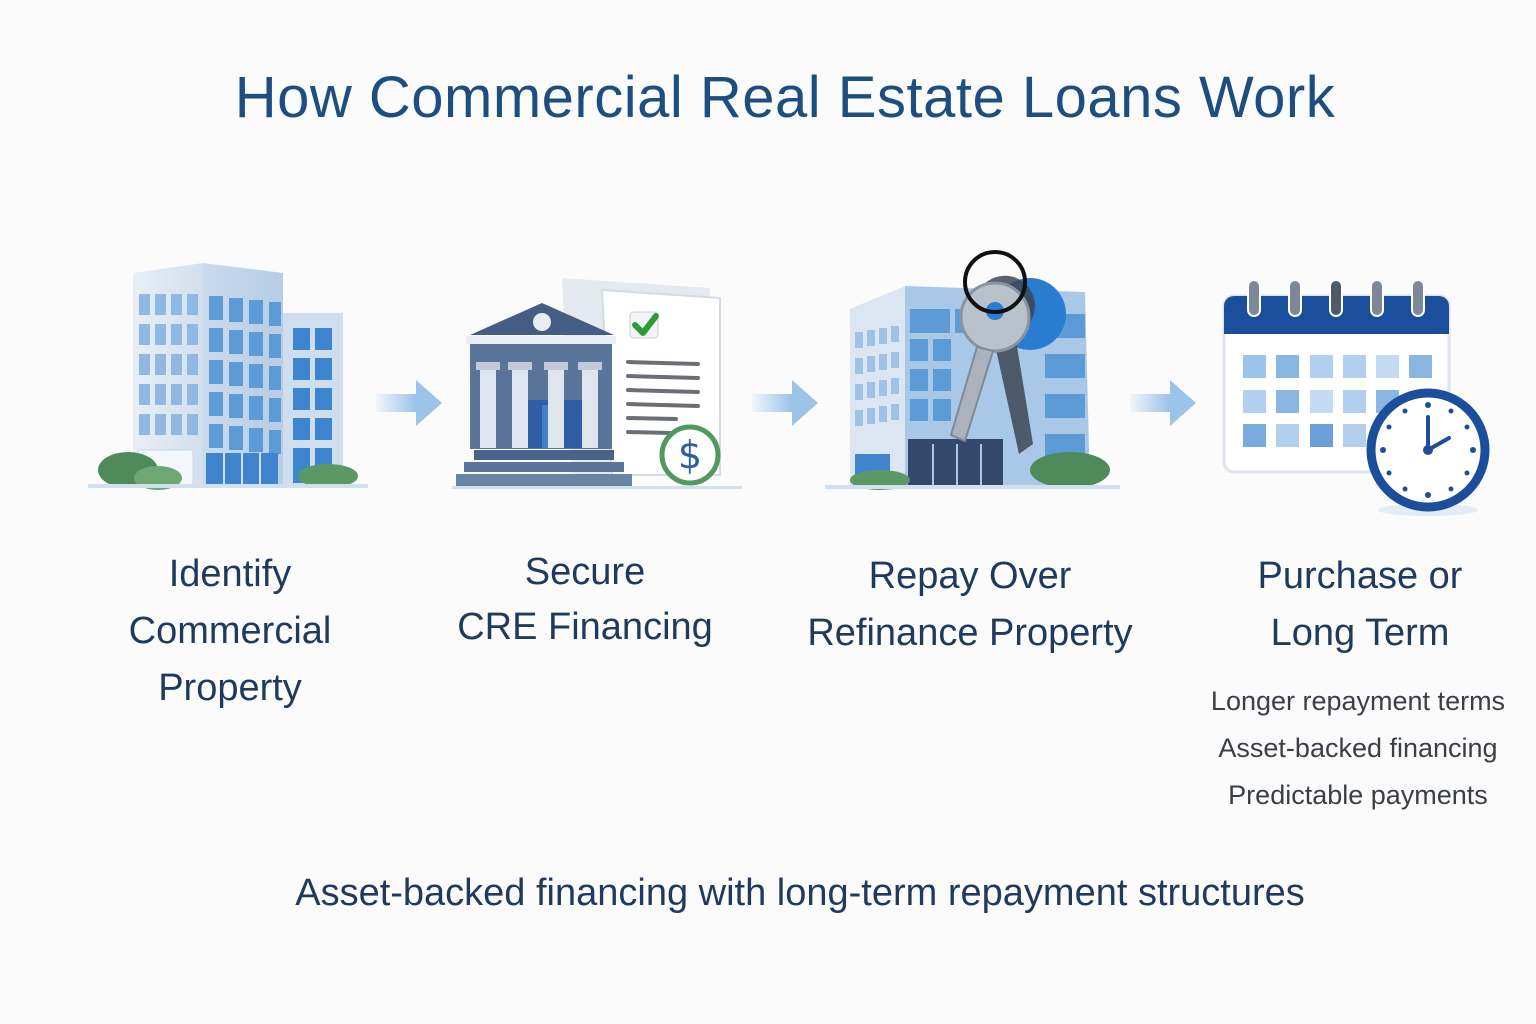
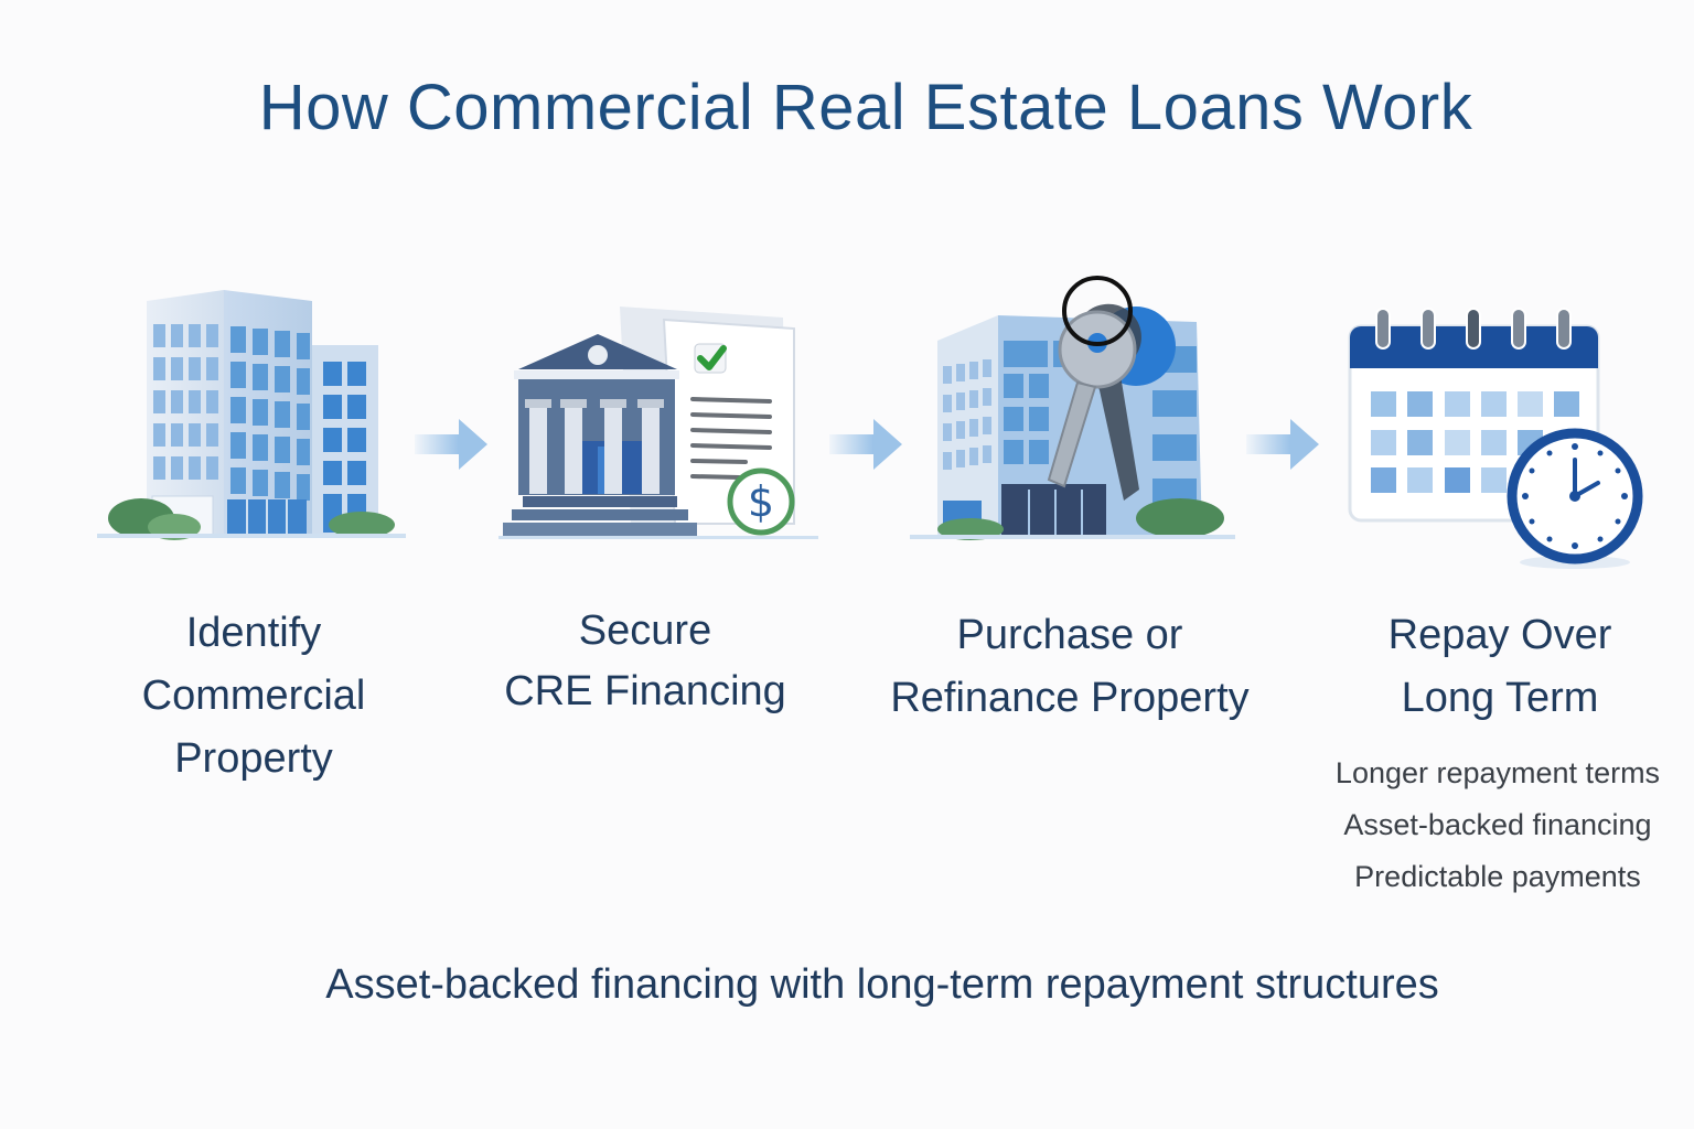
  How Commercial Real Estate Loans Work
  $
  Identify
  Commercial
  Property
  Secure
  CRE Financing
- Repay Over
+ Purchase or
  Refinance Property
- Purchase or
+ Repay Over
  Long Term
  Longer repayment terms
  Asset-backed financing
  Predictable payments
  Asset-backed financing with long-term repayment structures
